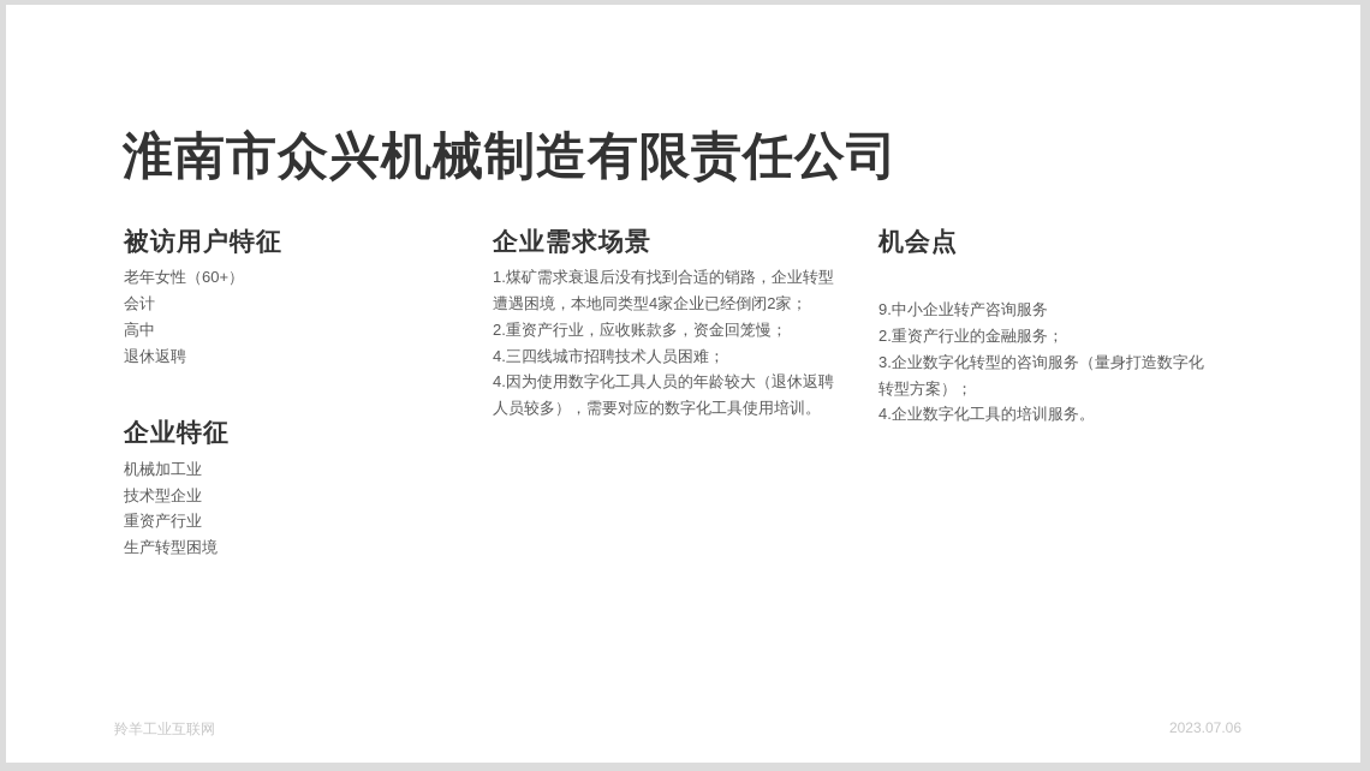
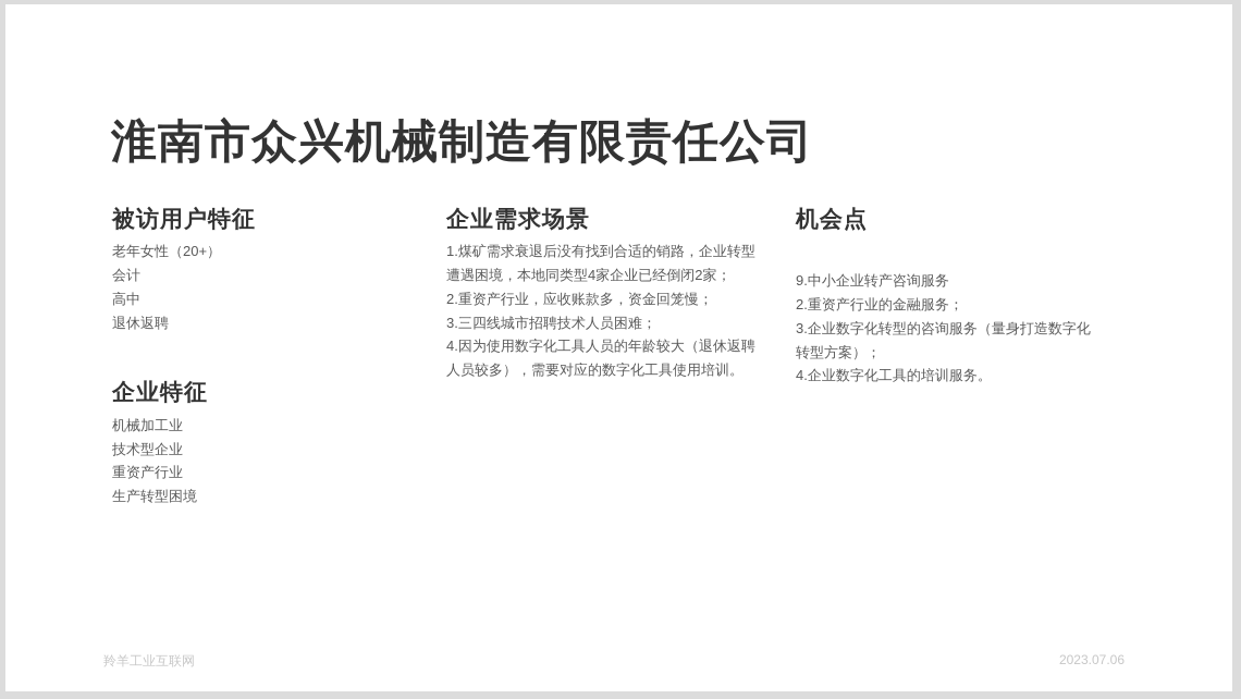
  淮南市众兴机械制造有限责任公司
  被访用户特征
- 老年女性（60+）
+ 老年女性（20+）
  会计
  高中
  退休返聘
  企业特征
  机械加工业
  技术型企业
  重资产行业
  生产转型困境
  企业需求场景
  1.煤矿需求衰退后没有找到合适的销路，企业转型遭遇困境，本地同类型4家企业已经倒闭2家；
  2.重资产行业，应收账款多，资金回笼慢；
- 4.三四线城市招聘技术人员困难；
+ 3.三四线城市招聘技术人员困难；
  4.因为使用数字化工具人员的年龄较大（退休返聘人员较多），需要对应的数字化工具使用培训。
  机会点
  9.中小企业转产咨询服务
  2.重资产行业的金融服务；
  3.企业数字化转型的咨询服务（量身打造数字化转型方案）；
  4.企业数字化工具的培训服务。
  羚羊工业互联网
  2023.07.06
